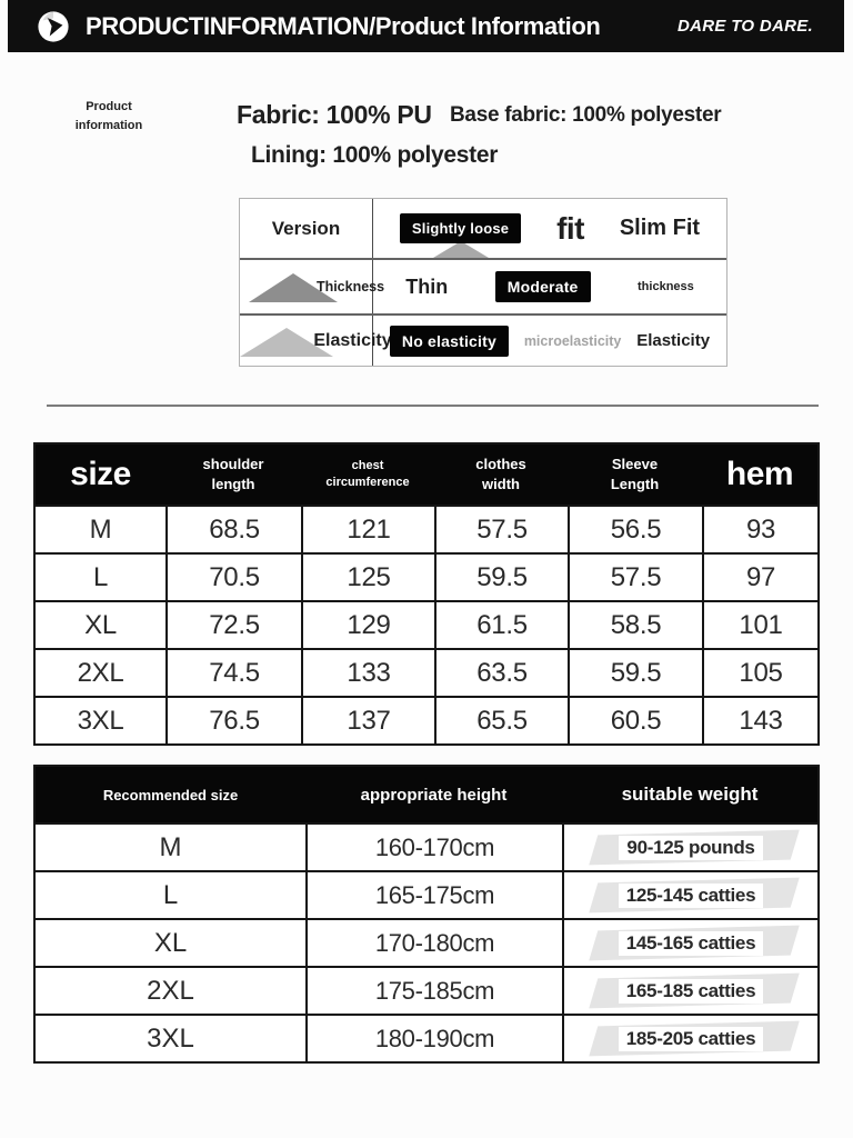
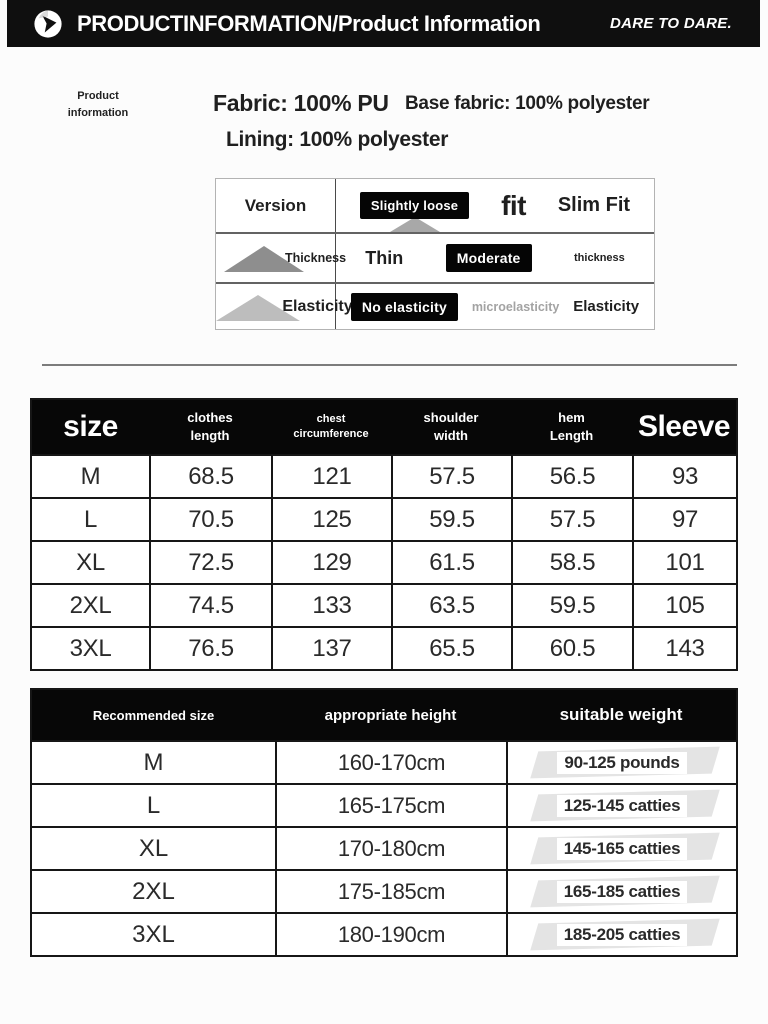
  PRODUCTINFORMATION/Product Information
  DARE TO DARE.
  Product
  information
  Fabric: 100% PU
  Base fabric: 100% polyester
  Lining: 100% polyester
  Version
  Slightly loose
  fit
  Slim Fit
  Thickness
  Thin
  Moderate
  thickness
  Elasticity
  No elasticity
  microelasticity
  Elasticity
  size
- shoulder
+ clothes
  length
  chest
  circumference
- clothes
+ shoulder
  width
- Sleeve
+ hem
  Length
- hem
+ Sleeve
  M
  68.5
  121
  57.5
  56.5
  93
  L
  70.5
  125
  59.5
  57.5
  97
  XL
  72.5
  129
  61.5
  58.5
  101
  2XL
  74.5
  133
  63.5
  59.5
  105
  3XL
  76.5
  137
  65.5
  60.5
  143
  Recommended size
  appropriate height
  suitable weight
  M
  160-170cm
  90-125 pounds
  L
  165-175cm
  125-145 catties
  XL
  170-180cm
  145-165 catties
  2XL
  175-185cm
  165-185 catties
  3XL
  180-190cm
  185-205 catties
